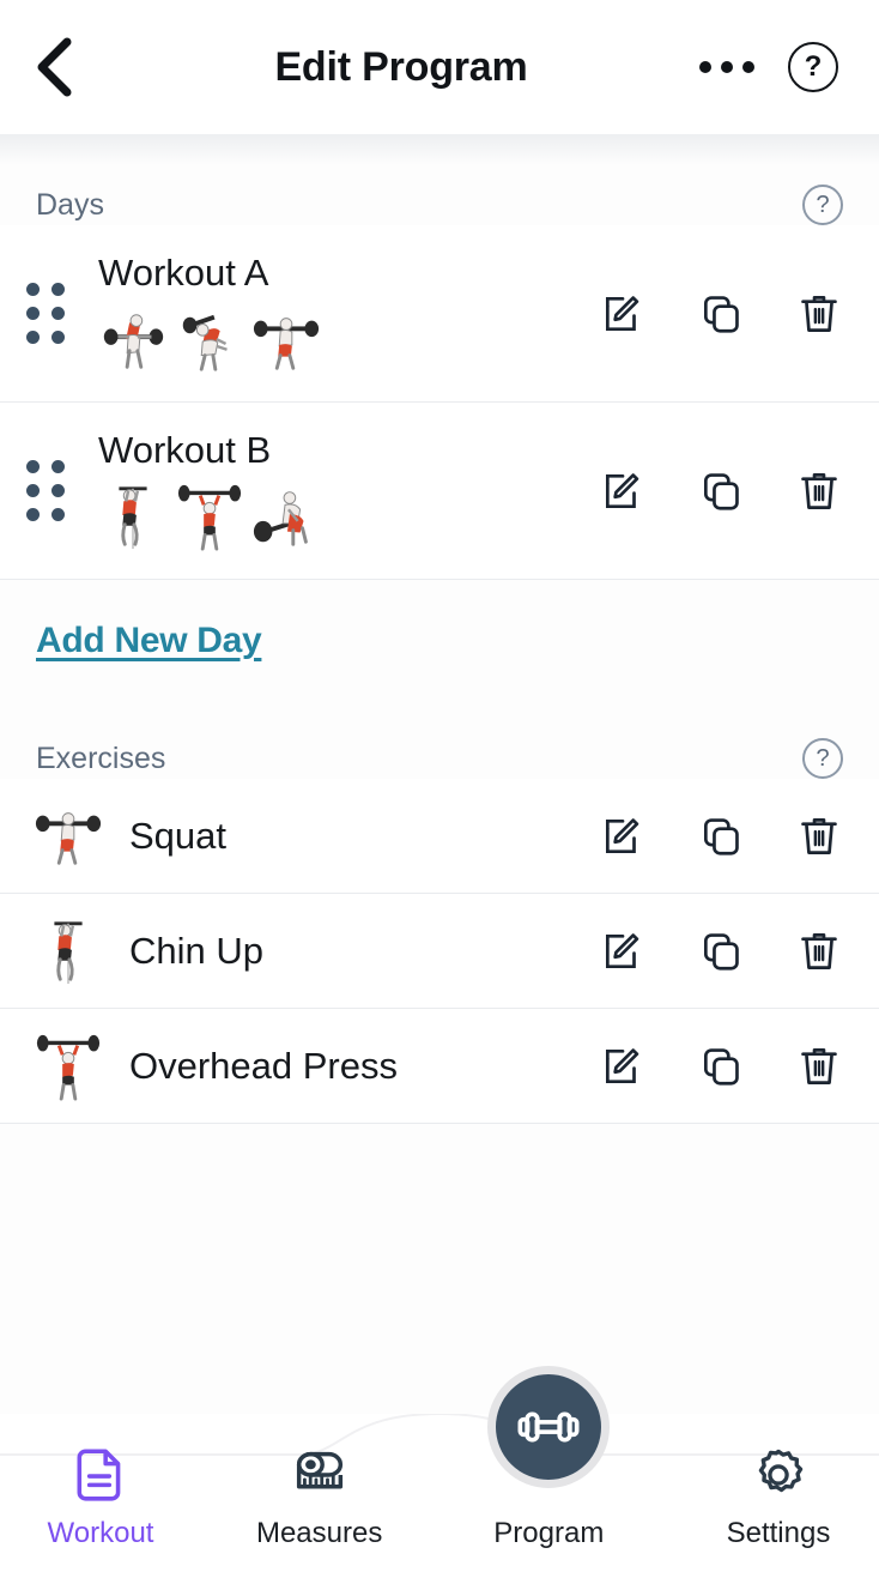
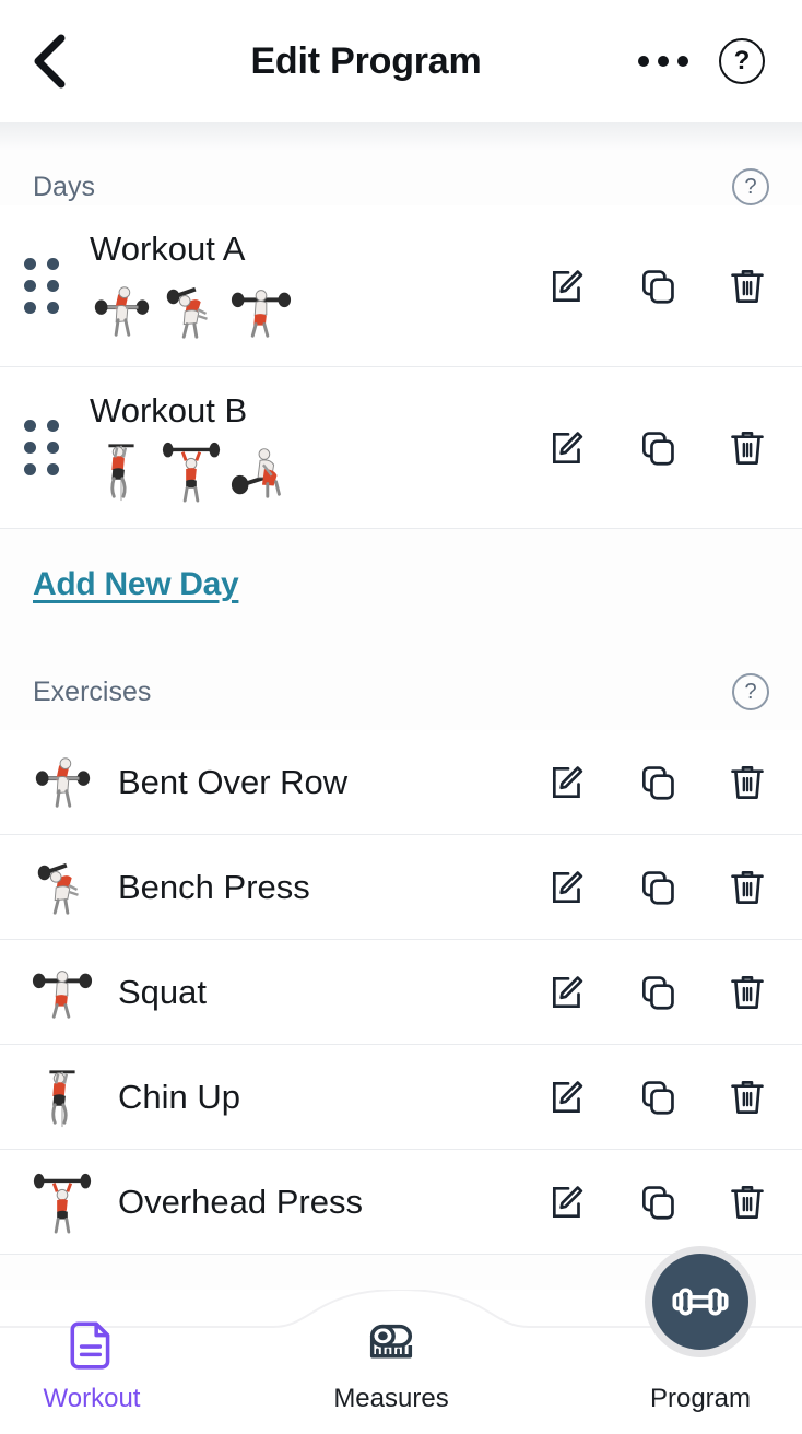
  Edit Program
  ?
  Days
  ?
  Workout A
  Workout B
  Add New Day
  Exercises
  ?
+ Bent Over Row
+ Bench Press
  Squat
  Chin Up
  Overhead Press
  Workout
  Measures
  Program
- Settings
